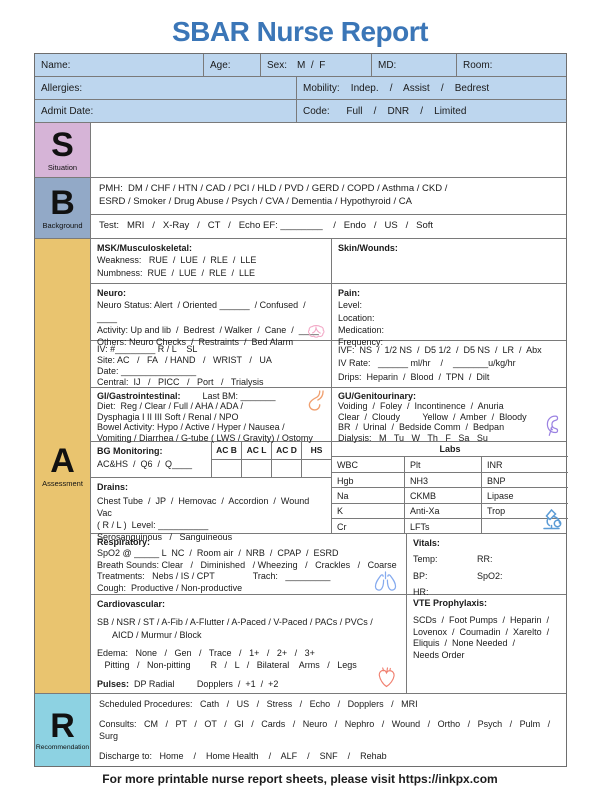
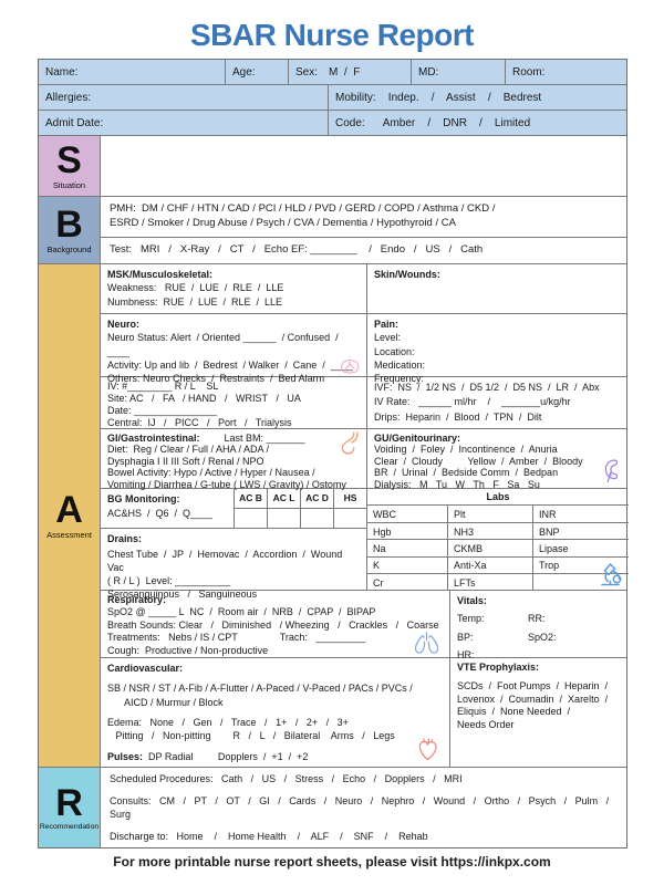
  SBAR Nurse Report
  Name:
  Age:
  Sex:
  M / F
  MD:
  Room:
  Allergies:
  Mobility: Indep. / Assist / Bedrest
  Admit Date:
- Code: Full / DNR / Limited
+ Code: Amber / DNR / Limited
  S
  Situation
  B
  Background
  PMH: DM / CHF / HTN / CAD / PCI / HLD / PVD / GERD / COPD / Asthma / CKD /
  ESRD / Smoker / Drug Abuse / Psych / CVA / Dementia / Hypothyroid / CA
- Test: MRI / X-Ray / CT / Echo EF: ________ / Endo / US / Soft
+ Test: MRI / X-Ray / CT / Echo EF: ________ / Endo / US / Cath
  A
  Assessment
  MSK/Musculoskeletal:
  Weakness: RUE / LUE / RLE / LLE
  Numbness: RUE / LUE / RLE / LLE
  Skin/Wounds:
  Neuro:
  Neuro Status: Alert / Oriented ______ / Confused / ____
  Activity: Up and lib / Bedrest / Walker / Cane / ____
  Others: Neuro Checks / Restraints / Bed Alarm
  Pain:
  Level:
  Location:
  Medication:
  Frequency:
  IV: #________ R / L SL
  Site: AC / FA / HAND / WRIST / UA
  Date: _______________
  Central: IJ / PICC / Port / Trialysis
  IVF: NS / 1/2 NS / D5 1/2 / D5 NS / LR / Abx
  IV Rate: ______ ml/hr / _______u/kg/hr
  Drips: Heparin / Blood / TPN / Dilt
  GI/Gastrointestinal:
  Last BM: _______
  Diet: Reg / Clear / Full / AHA / ADA /
  Dysphagia I II III Soft / Renal / NPO
  Bowel Activity: Hypo / Active / Hyper / Nausea /
  Vomiting / Diarrhea / G-tube ( LWS / Gravity) / Ostomy
  GU/Genitourinary:
  Voiding / Foley / Incontinence / Anuria
  Clear / Cloudy Yellow / Amber / Bloody
  BR / Urinal / Bedside Comm / Bedpan
  Dialysis: M Tu W Th F Sa Su
  BG Monitoring:
  AC&HS / Q6 / Q____
  AC B
  AC L
  AC D
  HS
  Drains:
  Chest Tube / JP / Hemovac / Accordion / Wound Vac
  ( R / L ) Level: __________
  Serosanguinous / Sanguineous
  Labs
  WBC
  Plt
  INR
  Hgb
  NH3
  BNP
  Na
  CKMB
  Lipase
  K
  Anti-Xa
  Trop
  Cr
  LFTs
  Respiratory:
- SpO2 @ _____ L NC / Room air / NRB / CPAP / ESRD
+ SpO2 @ _____ L NC / Room air / NRB / CPAP / BIPAP
  Breath Sounds: Clear / Diminished / Wheezing / Crackles / Coarse
  Treatments: Nebs / IS / CPT
  Trach: _________
  Cough: Productive / Non-productive
  Vitals:
  Temp: RR:
  BP: SpO2:
  HR:
  Cardiovascular:
  SB / NSR / ST / A-Fib / A-Flutter / A-Paced / V-Paced / PACs / PVCs /
  AICD / Murmur / Block
  Edema: None / Gen / Trace / 1+ / 2+ / 3+
  Pitting / Non-pitting R / L / Bilateral Arms / Legs
  Pulses: DP Radial Dopplers / +1 / +2
  VTE Prophylaxis:
  SCDs / Foot Pumps / Heparin /
  Lovenox / Coumadin / Xarelto /
  Eliquis / None Needed /
  Needs Order
  R
  Scheduled Procedures: Cath / US / Stress / Echo / Dopplers / MRI
  Consults: CM / PT / OT / GI / Cards / Neuro / Nephro / Wound / Ortho / Psych / Pulm / Surg
  Discharge to: Home / Home Health / ALF / SNF / Rehab
  For more printable nurse report sheets, please visit https://inkpx.com
